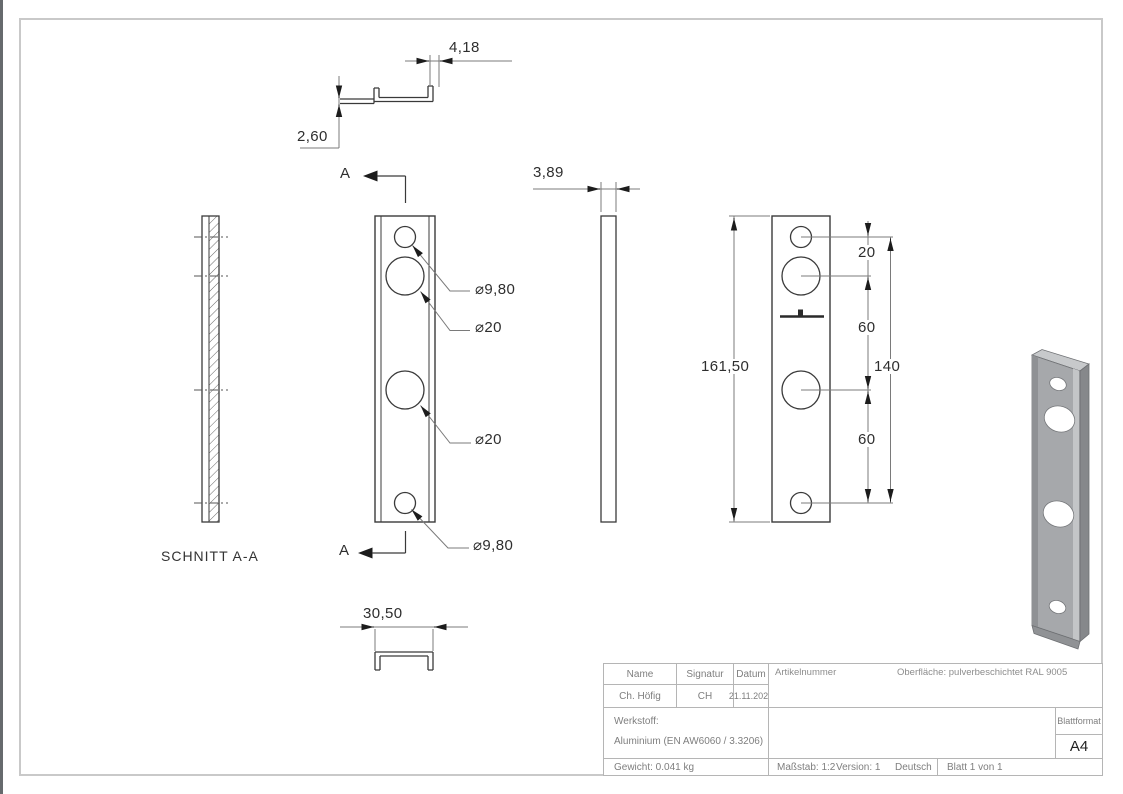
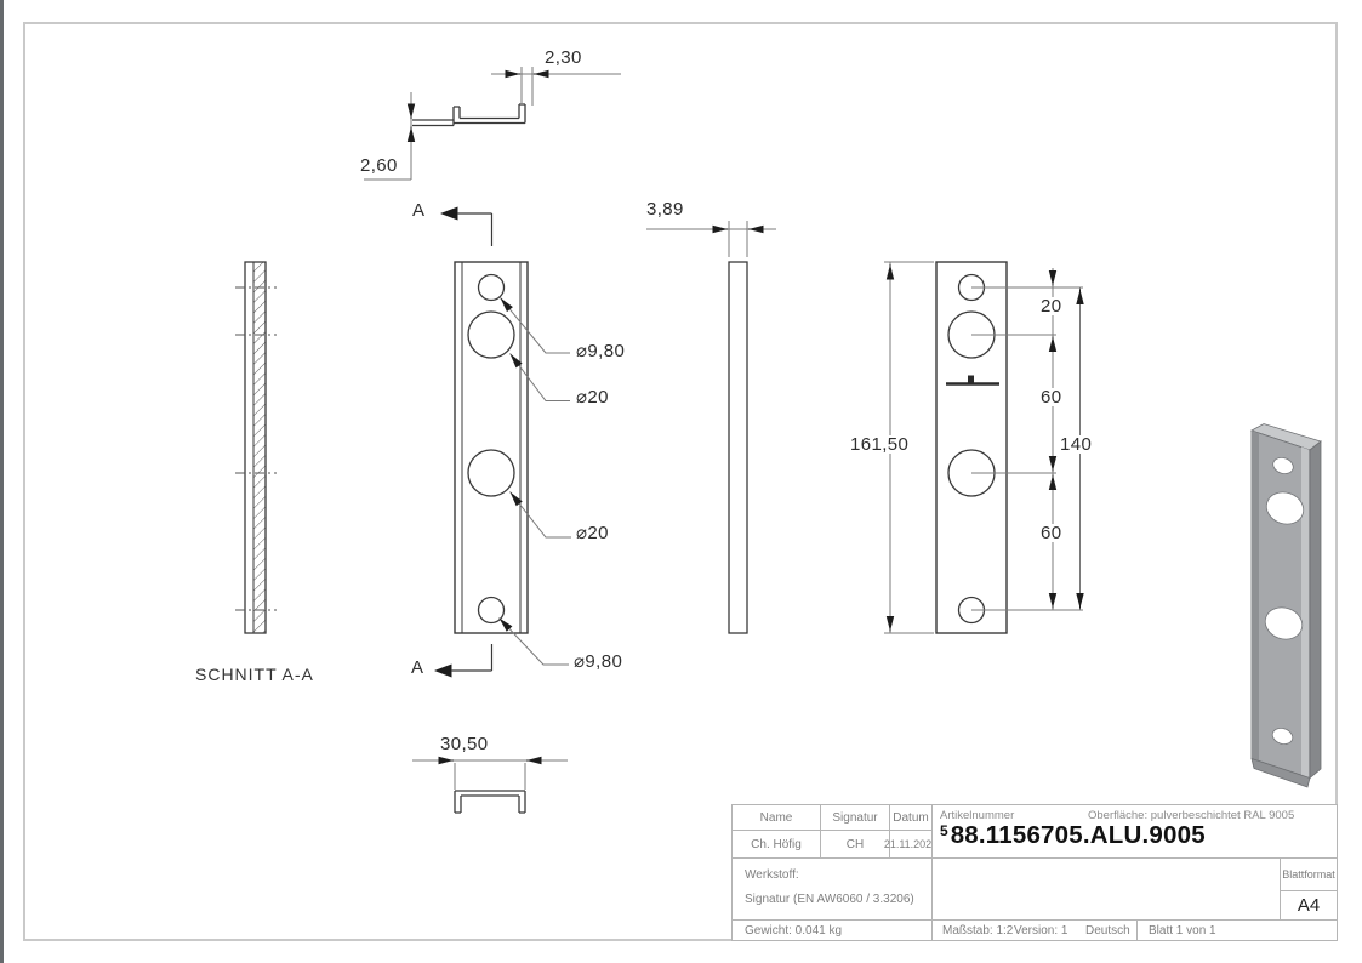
- 4,18
+ 2,30
  2,60
  A
  A
  3,89
  ⌀9,80
  ⌀20
  ⌀20
  ⌀9,80
  30,50
  SCHNITT A-A
  161,50
  20
  60
  60
  140
  Name
  Signatur
  Datum
  Ch. Höfig
  CH
  21.11.202
  Artikelnummer
  Oberfläche: pulverbeschichtet RAL 9005
+ 5 88.1156705.ALU.9005
  Werkstoff:
- Aluminium (EN AW6060 / 3.3206)
+ Signatur (EN AW6060 / 3.3206)
  Blattformat
  A4
  Gewicht: 0.041 kg
  Maßstab: 1:2
  Version: 1
  Deutsch
  Blatt 1 von 1
